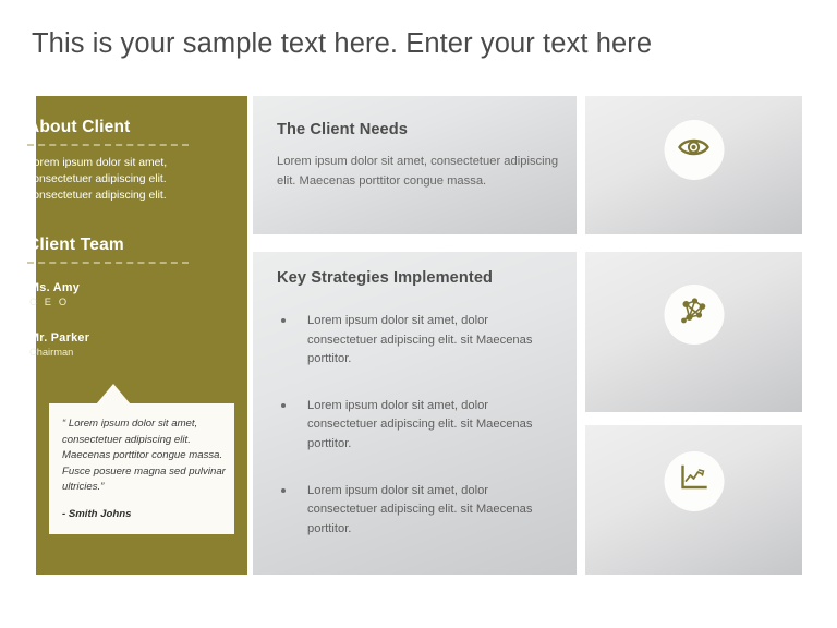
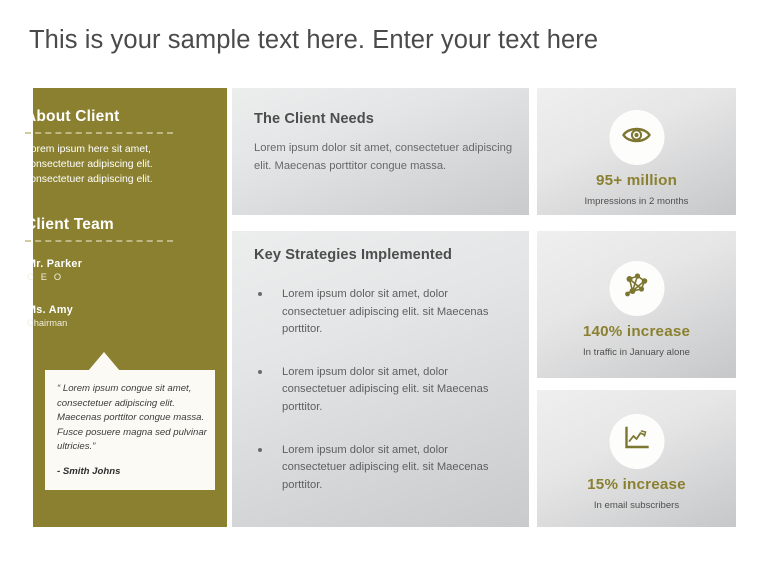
  This is your sample text here. Enter your text here
  About Client
- Lorem ipsum dolor sit amet, consectetuer adipiscing elit. consectetuer adipiscing elit.
+ Lorem ipsum here sit amet, consectetuer adipiscing elit. consectetuer adipiscing elit.
  Client Team
- Ms. Amy
+ Mr. Parker
  C E O
- Mr. Parker
+ Ms. Amy
  Chairman
- “ Lorem ipsum dolor sit amet, consectetuer adipiscing elit. Maecenas porttitor congue massa. Fusce posuere magna sed pulvinar ultricies.”
+ “ Lorem ipsum congue sit amet, consectetuer adipiscing elit. Maecenas porttitor congue massa. Fusce posuere magna sed pulvinar ultricies.”
  - Smith Johns
  The Client Needs
  Lorem ipsum dolor sit amet, consectetuer adipiscing elit. Maecenas porttitor congue massa.
  Key Strategies Implemented
  Lorem ipsum dolor sit amet, dolor consectetuer adipiscing elit. sit Maecenas porttitor.
  Lorem ipsum dolor sit amet, dolor consectetuer adipiscing elit. sit Maecenas porttitor.
  Lorem ipsum dolor sit amet, dolor consectetuer adipiscing elit. sit Maecenas porttitor.
+ 95+ million
+ Impressions in 2 months
+ 140% increase
+ In traffic in January alone
+ 15% increase
+ In email subscribers
